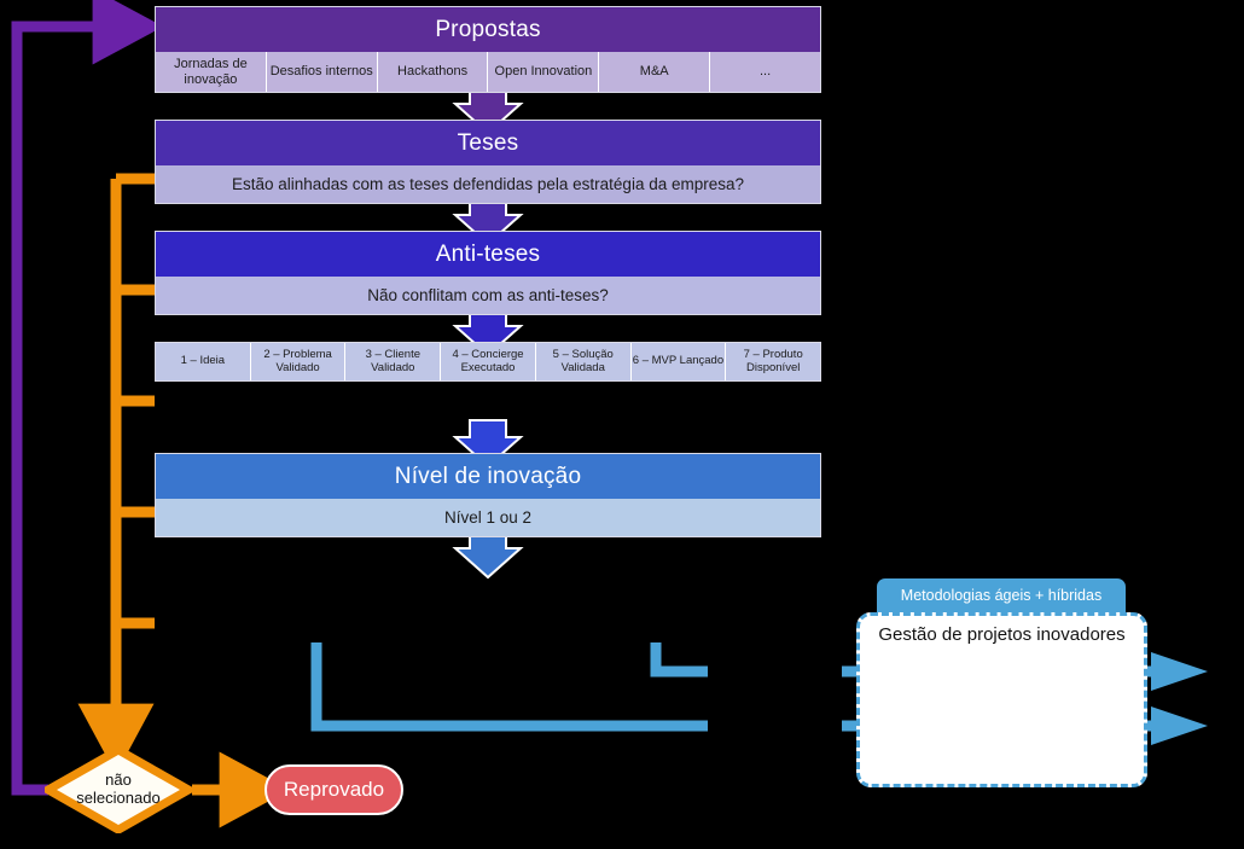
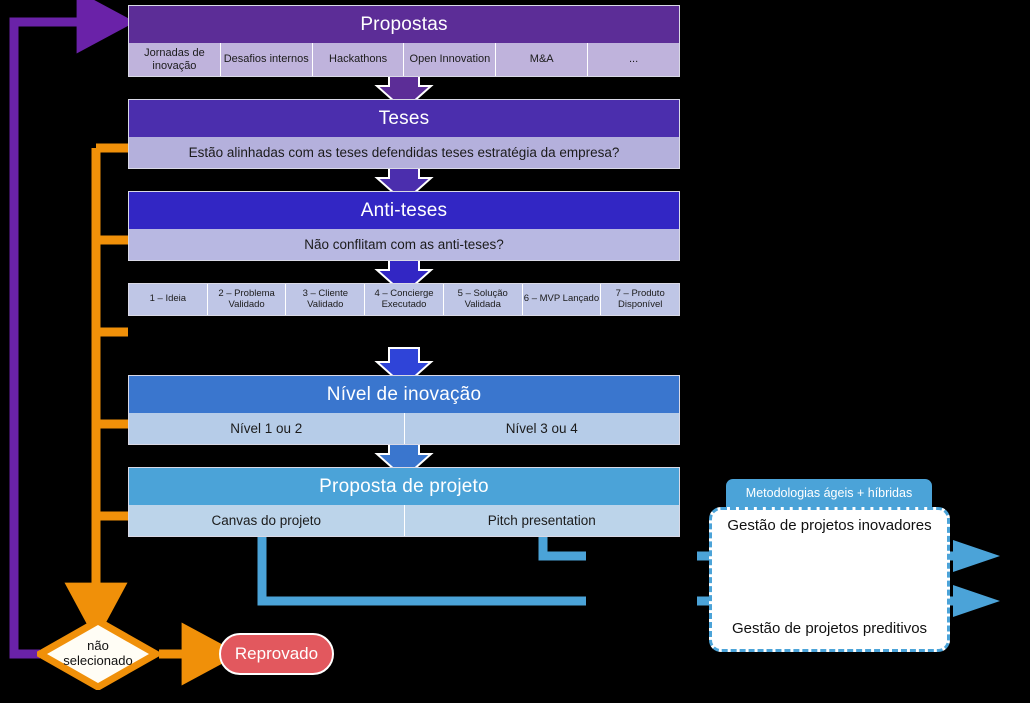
  Propostas
  Jornadas de inovação
  Desafios internos
  Hackathons
  Open Innovation
  M&A
  ...
  Teses
- Estão alinhadas com as teses defendidas pela estratégia da empresa?
+ Estão alinhadas com as teses defendidas teses estratégia da empresa?
  Anti-teses
  Não conflitam com as anti-teses?
  1 – Ideia
  2 – Problema Validado
  3 – Cliente Validado
  4 – Concierge Executado
  5 – Solução Validada
  6 – MVP Lançado
  7 – Produto Disponível
  Nível de inovação
  Nível 1 ou 2
+ Nível 3 ou 4
+ Proposta de projeto
+ Canvas do projeto
+ Pitch presentation
  não
  selecionado
  Reprovado
  Metodologias ágeis + híbridas
  Gestão de projetos inovadores
+ Gestão de projetos preditivos
